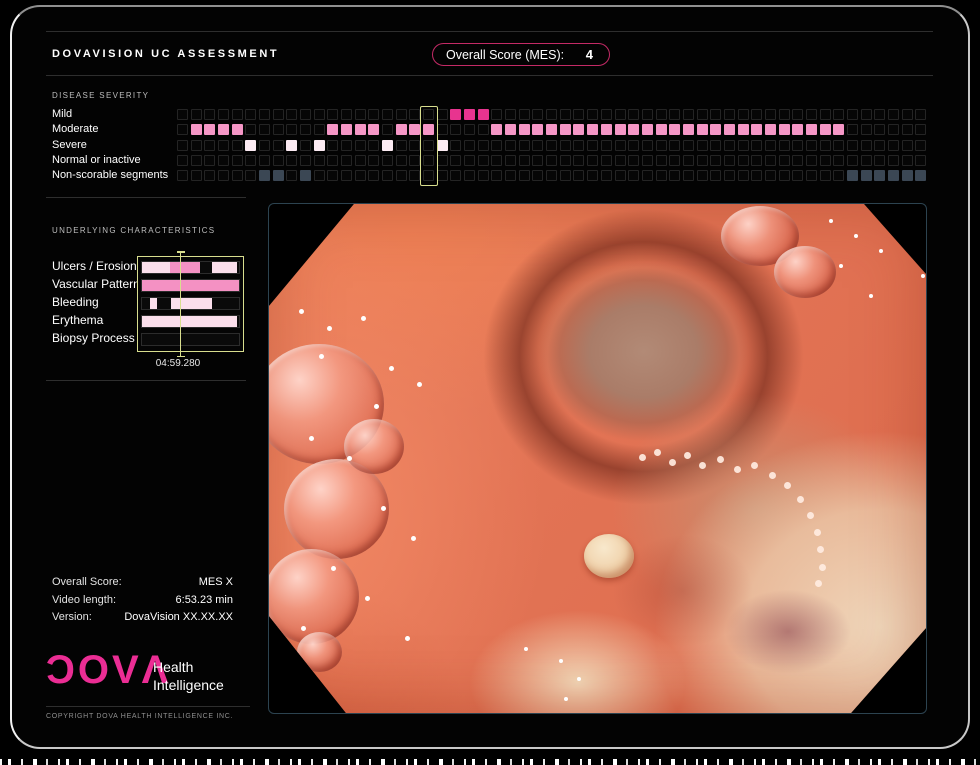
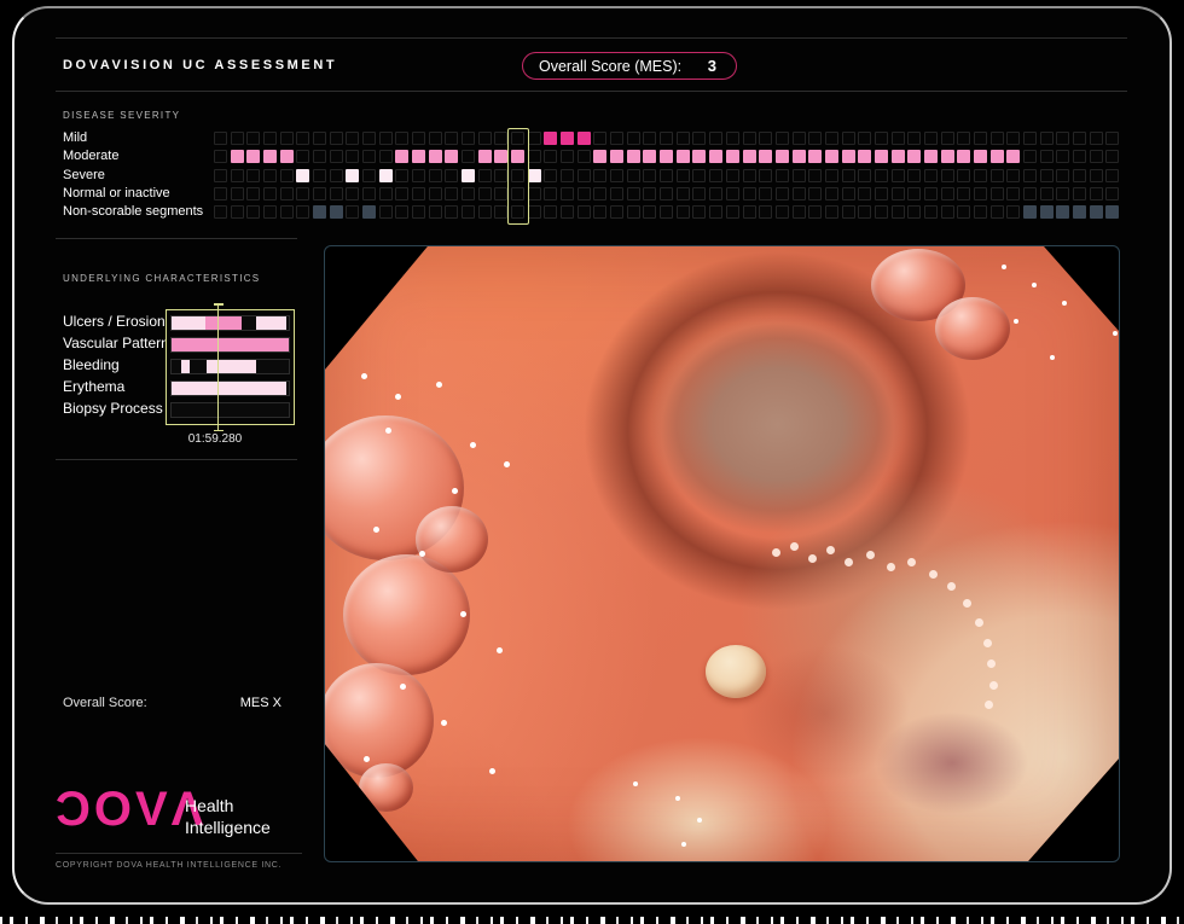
  DOVAVISION UC ASSESSMENT
  Overall Score (MES):
- 4
+ 3
  DISEASE SEVERITY
  Mild
  Moderate
  Severe
  Normal or inactive
  Non-scorable segments
  UNDERLYING CHARACTERISTICS
  Ulcers / Erosion
  Vascular Patter
  Bleeding
  Erythema
  Biopsy Process
- 04:59.280
+ 01:59.280
  Overall Score:
  MES X
- Video length:
- 6:53.23 min
- Version:
- DovaVision XX.XX.XX
  ƆOVΛ
  Health
  Intelligence
